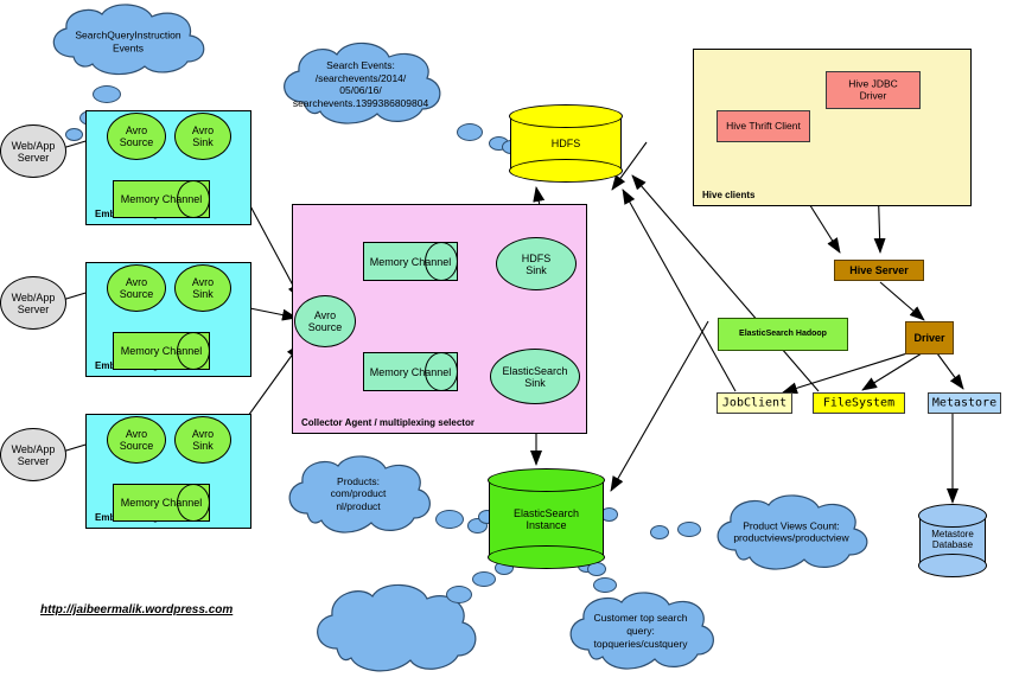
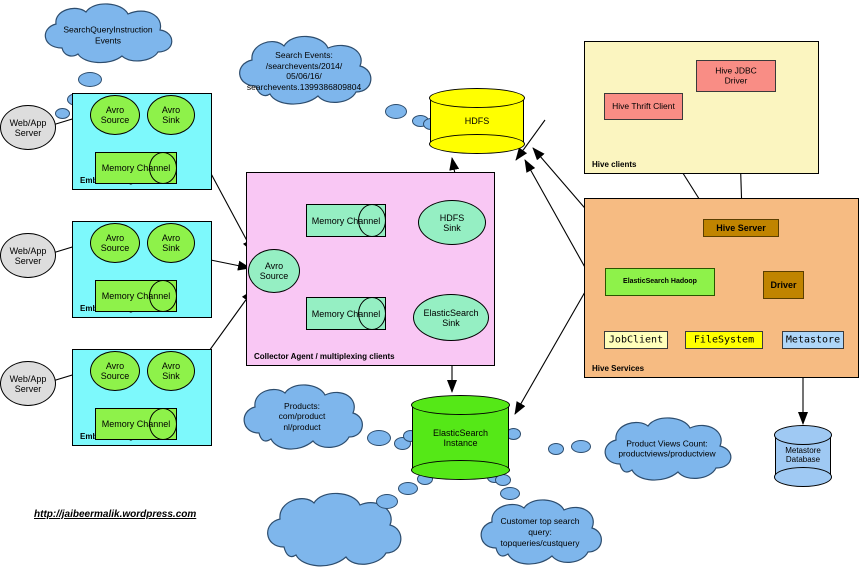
  SearchQueryInstruction
  Events
  Search Events:
  /searchevents/2014/
  05/06/16/
  searchevents.1399386809804
  Products:
  com/product
  nl/product
  Customer top search
  query:
  topqueries/custquery
  Product Views Count:
  productviews/productview
  Web/App
  Server
  Web/App
  Server
  Web/App
  Server
  Avro
  Source
  Avro
  Sink
  Memory Channel
  Avro
  Source
  Avro
  Sink
  Memory Channel
  Avro
  Source
  Avro
  Sink
  Memory Channel
- Collector Agent / multiplexing selector
+ Collector Agent / multiplexing clients
  Avro
  Source
  Memory Channel
  Memory Channel
  HDFS
  Sink
  ElasticSearch
  Sink
  HDFS
  ElasticSearch
  Instance
  Metastore
  Database
  Hive clients
  Hive Thrift Client
  Hive JDBC
  Driver
+ Hive Services
  Hive Server
  Driver
  JobClient
  FileSystem
  Metastore
  http://jaibeermalik.wordpress.com
